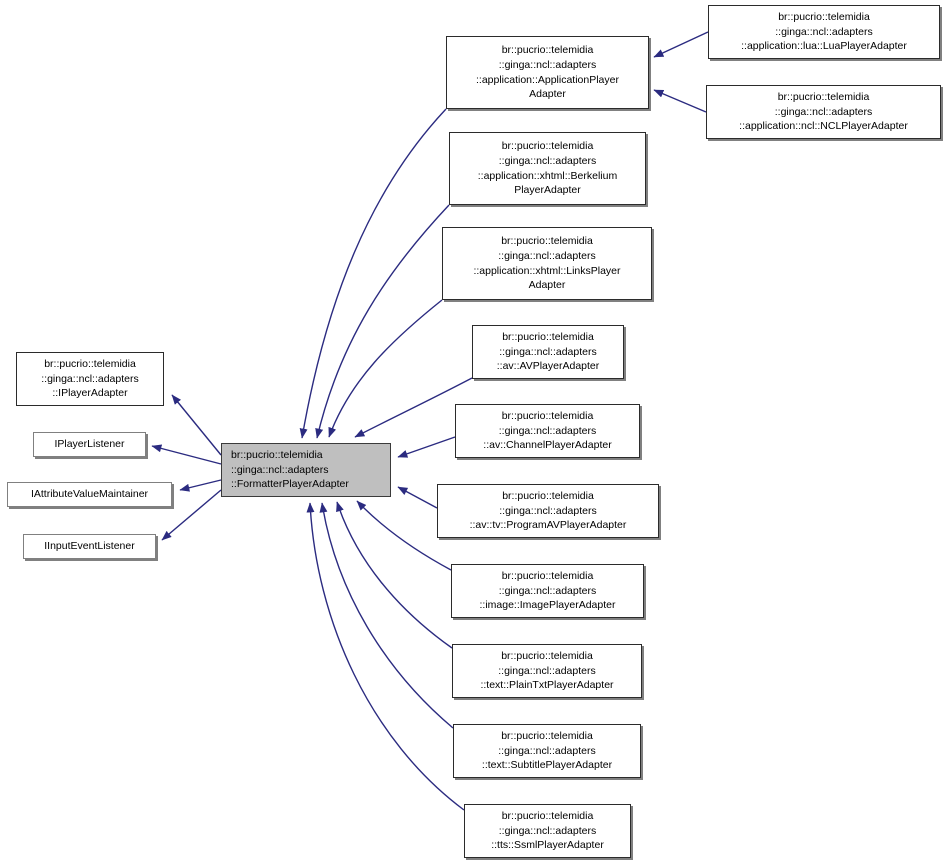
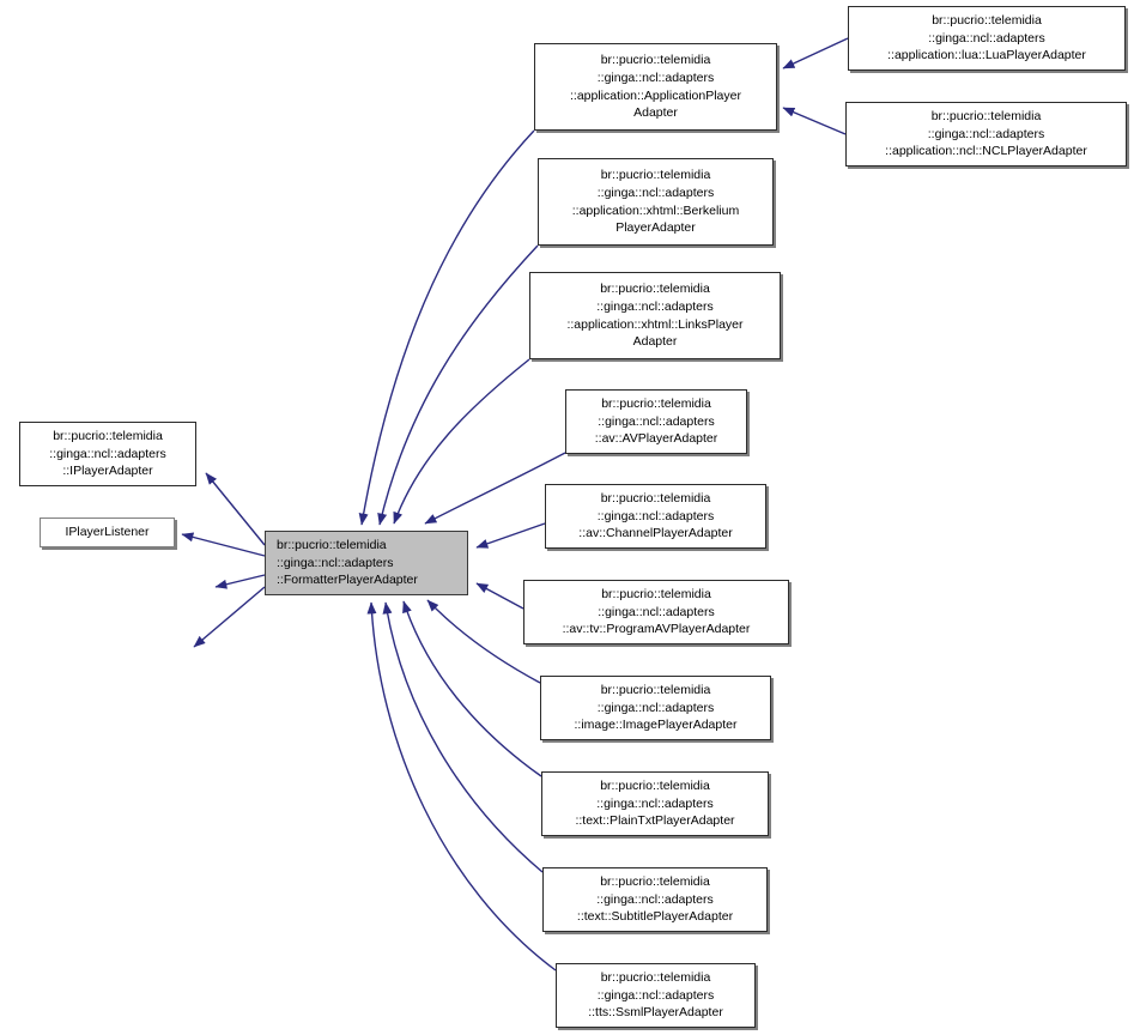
  br::pucrio::telemidia
  ::ginga::ncl::adapters
  ::FormatterPlayerAdapter
  br::pucrio::telemidia
  ::ginga::ncl::adapters
  ::IPlayerAdapter
  IPlayerListener
- IAttributeValueMaintainer
- IInputEventListener
  br::pucrio::telemidia
  ::ginga::ncl::adapters
  ::application::ApplicationPlayer
  Adapter
  br::pucrio::telemidia
  ::ginga::ncl::adapters
  ::application::xhtml::Berkelium
  PlayerAdapter
  br::pucrio::telemidia
  ::ginga::ncl::adapters
  ::application::xhtml::LinksPlayer
  Adapter
  br::pucrio::telemidia
  ::ginga::ncl::adapters
  ::av::AVPlayerAdapter
  br::pucrio::telemidia
  ::ginga::ncl::adapters
  ::av::ChannelPlayerAdapter
  br::pucrio::telemidia
  ::ginga::ncl::adapters
  ::av::tv::ProgramAVPlayerAdapter
  br::pucrio::telemidia
  ::ginga::ncl::adapters
  ::image::ImagePlayerAdapter
  br::pucrio::telemidia
  ::ginga::ncl::adapters
  ::text::PlainTxtPlayerAdapter
  br::pucrio::telemidia
  ::ginga::ncl::adapters
  ::text::SubtitlePlayerAdapter
  br::pucrio::telemidia
  ::ginga::ncl::adapters
  ::tts::SsmlPlayerAdapter
  br::pucrio::telemidia
  ::ginga::ncl::adapters
  ::application::lua::LuaPlayerAdapter
  br::pucrio::telemidia
  ::ginga::ncl::adapters
  ::application::ncl::NCLPlayerAdapter
